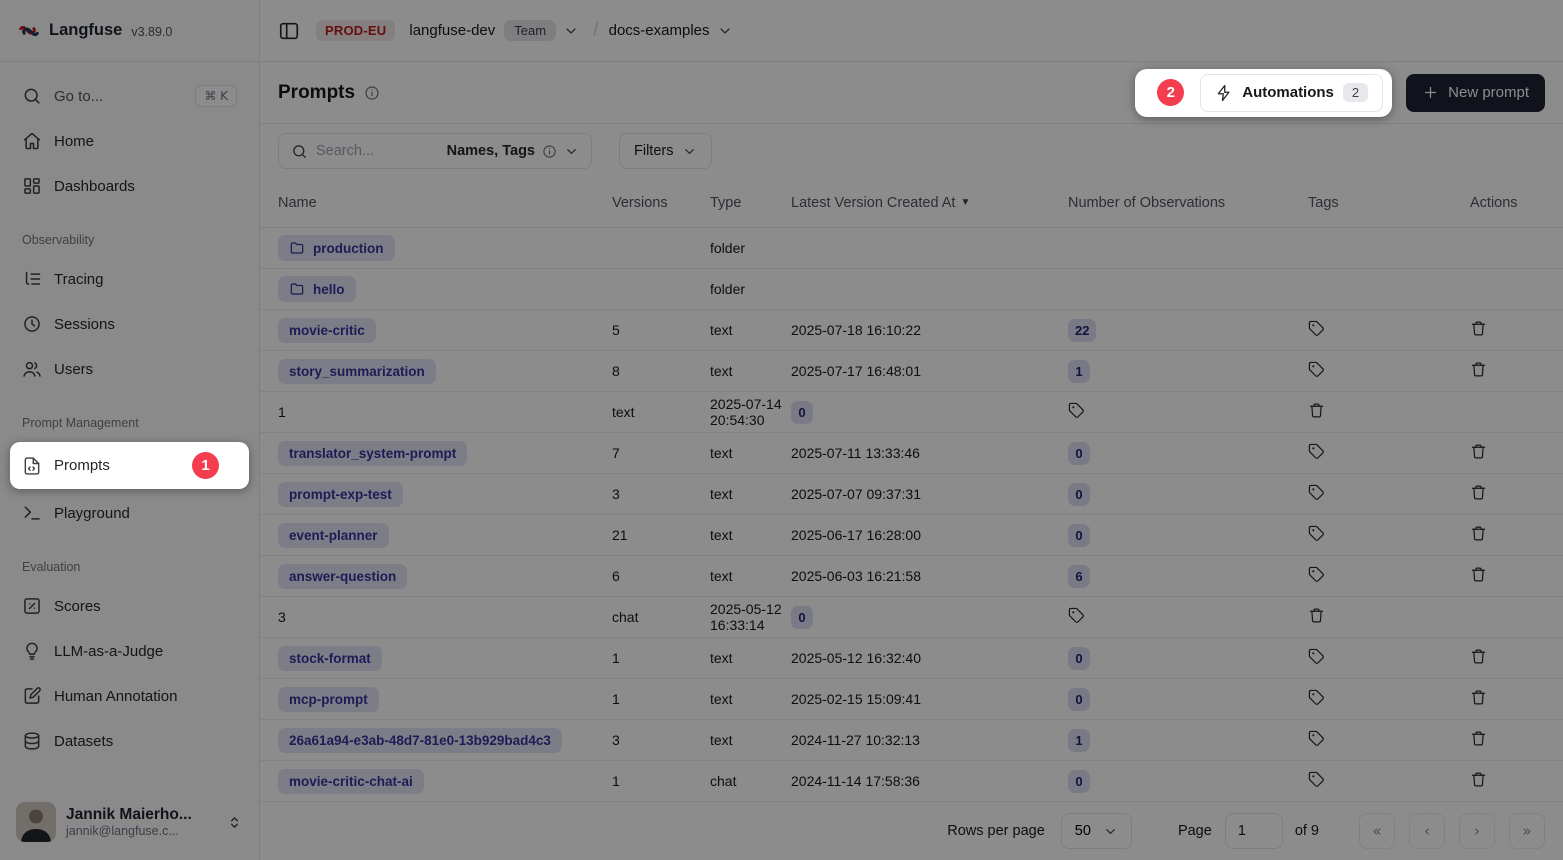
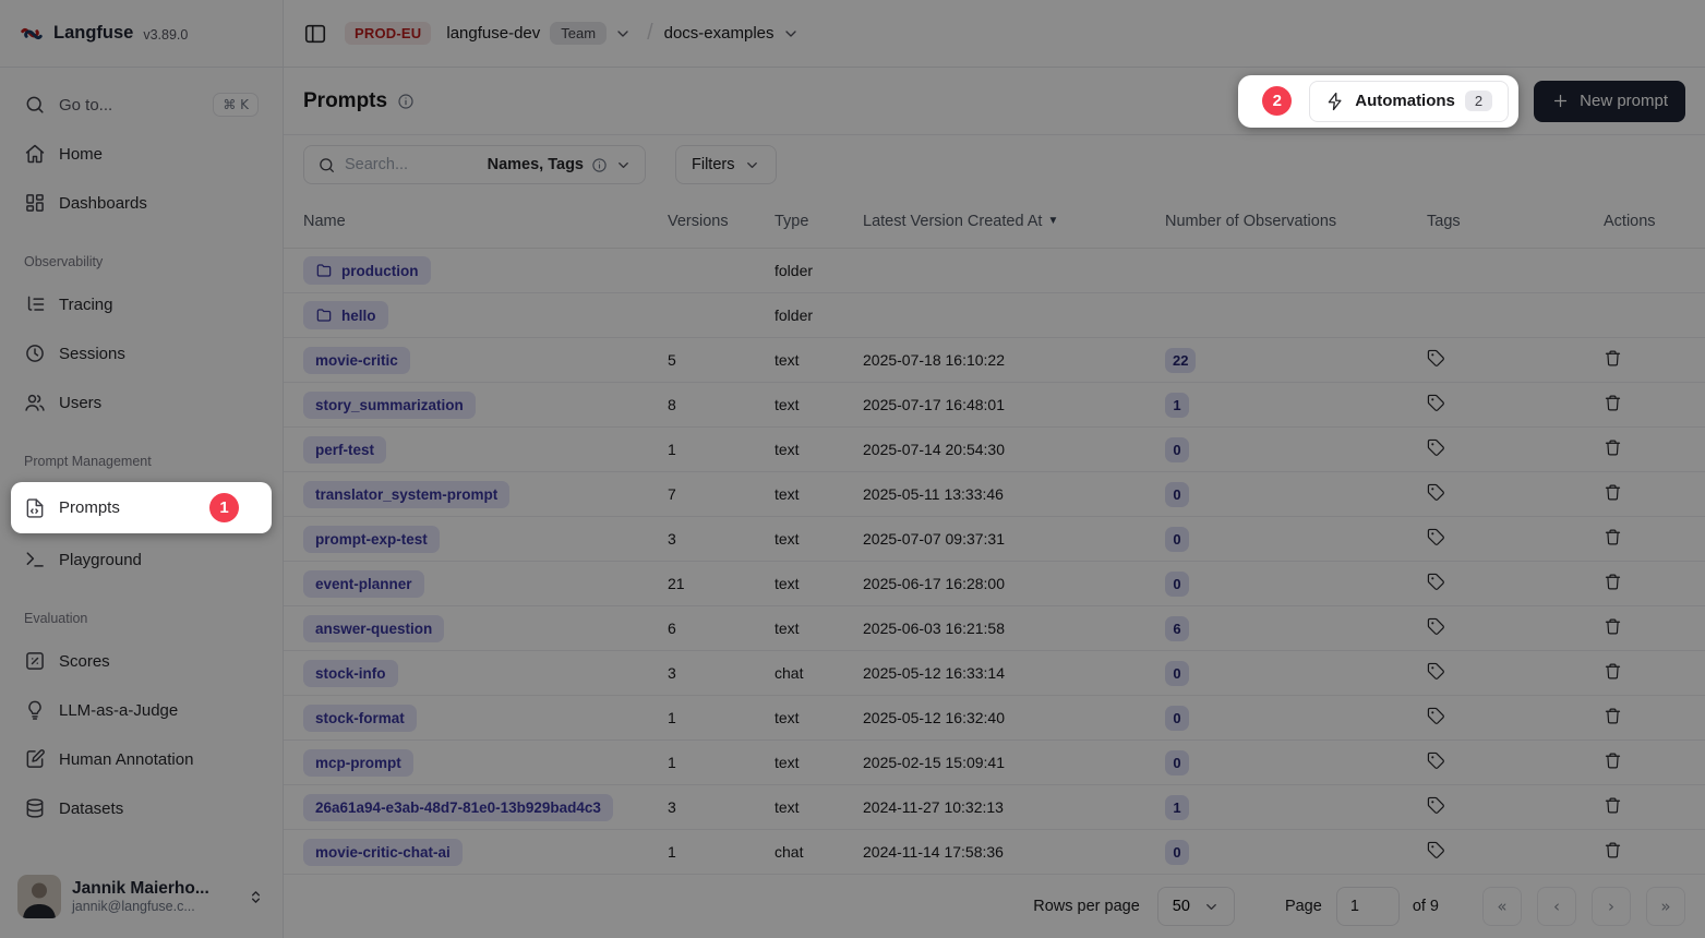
  Langfuse
  v3.89.0
  Go to...
  ⌘ K
  Home
  Dashboards
  Observability
  Tracing
  Sessions
  Users
  Prompt Management
  Prompts
  1
  Playground
  Evaluation
  Scores
  LLM-as-a-Judge
  Human Annotation
  Datasets
  Jannik Maierho...
  jannik@langfuse.c...
  PROD-EU
  langfuse-dev
  Team
  /
  docs-examples
  Prompts
  2
  Automations
  2
  New prompt
  Search...
  Names, Tags
  Filters
  Name
  Versions
  Type
  Latest Version Created At
  ▼
  Number of Observations
  Tags
  Actions
  production
  folder
  hello
  folder
  movie-critic
  5
  text
  2025-07-18 16:10:22
  22
  story_summarization
  8
  text
  2025-07-17 16:48:01
  1
+ perf-test
  1
  text
  2025-07-14 20:54:30
  0
  translator_system-prompt
  7
  text
- 2025-07-11 13:33:46
+ 2025-05-11 13:33:46
  0
  prompt-exp-test
  3
  text
  2025-07-07 09:37:31
  0
  event-planner
  21
  text
  2025-06-17 16:28:00
  0
  answer-question
  6
  text
  2025-06-03 16:21:58
  6
+ stock-info
  3
  chat
  2025-05-12 16:33:14
  0
  stock-format
  1
  text
  2025-05-12 16:32:40
  0
  mcp-prompt
  1
  text
  2025-02-15 15:09:41
  0
  26a61a94-e3ab-48d7-81e0-13b929bad4c3
  3
  text
  2024-11-27 10:32:13
  1
  movie-critic-chat-ai
  1
  chat
  2024-11-14 17:58:36
  0
  Rows per page
  50
  Page
  1
  of 9
  «
  ‹
  ›
  »
